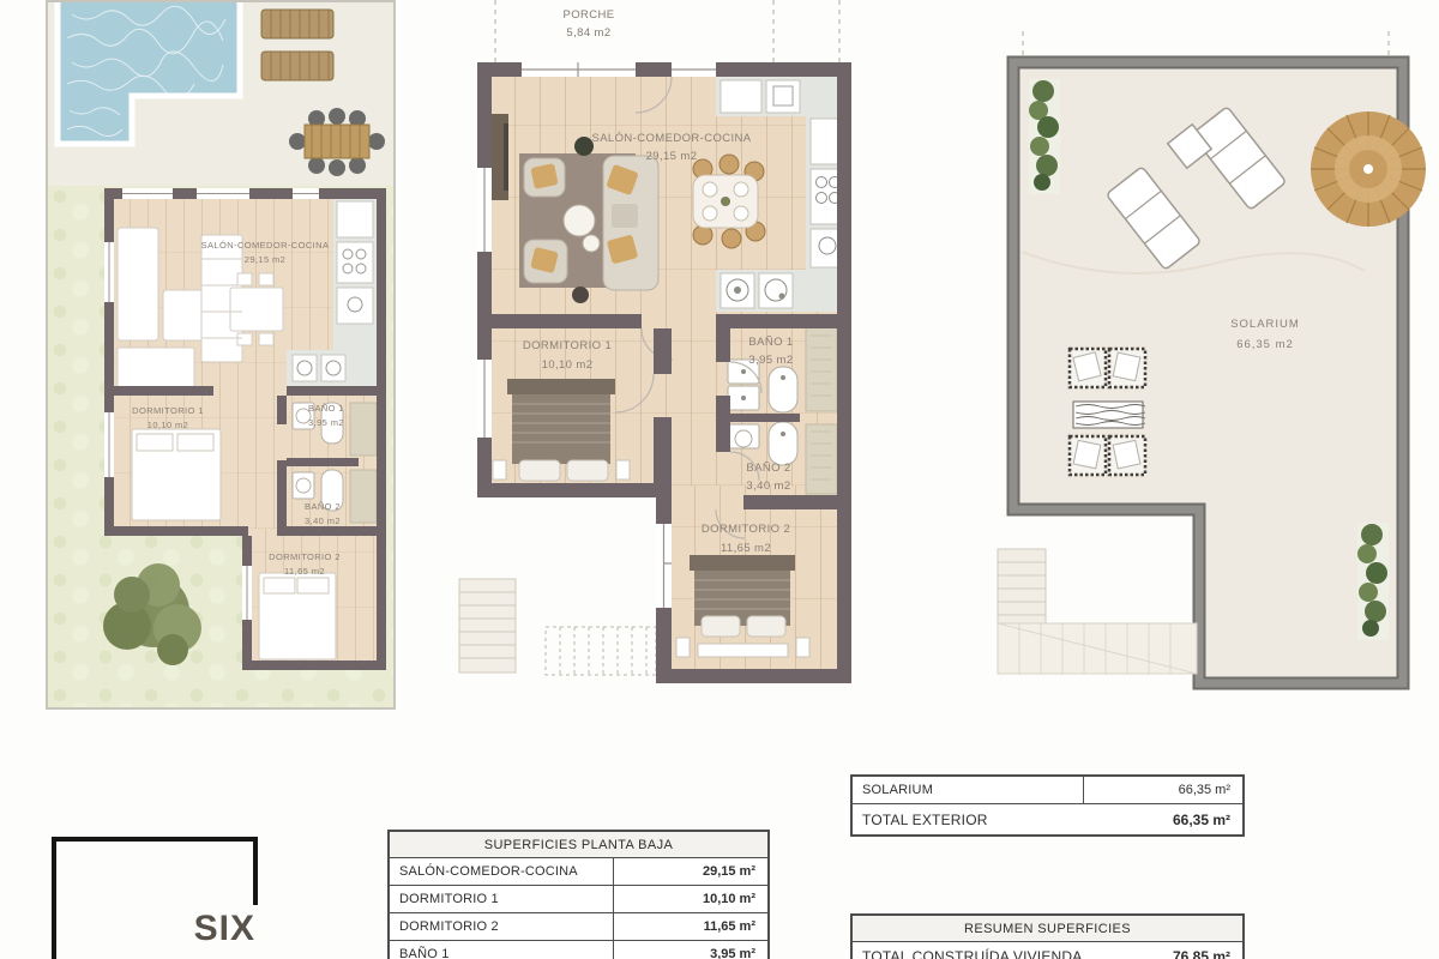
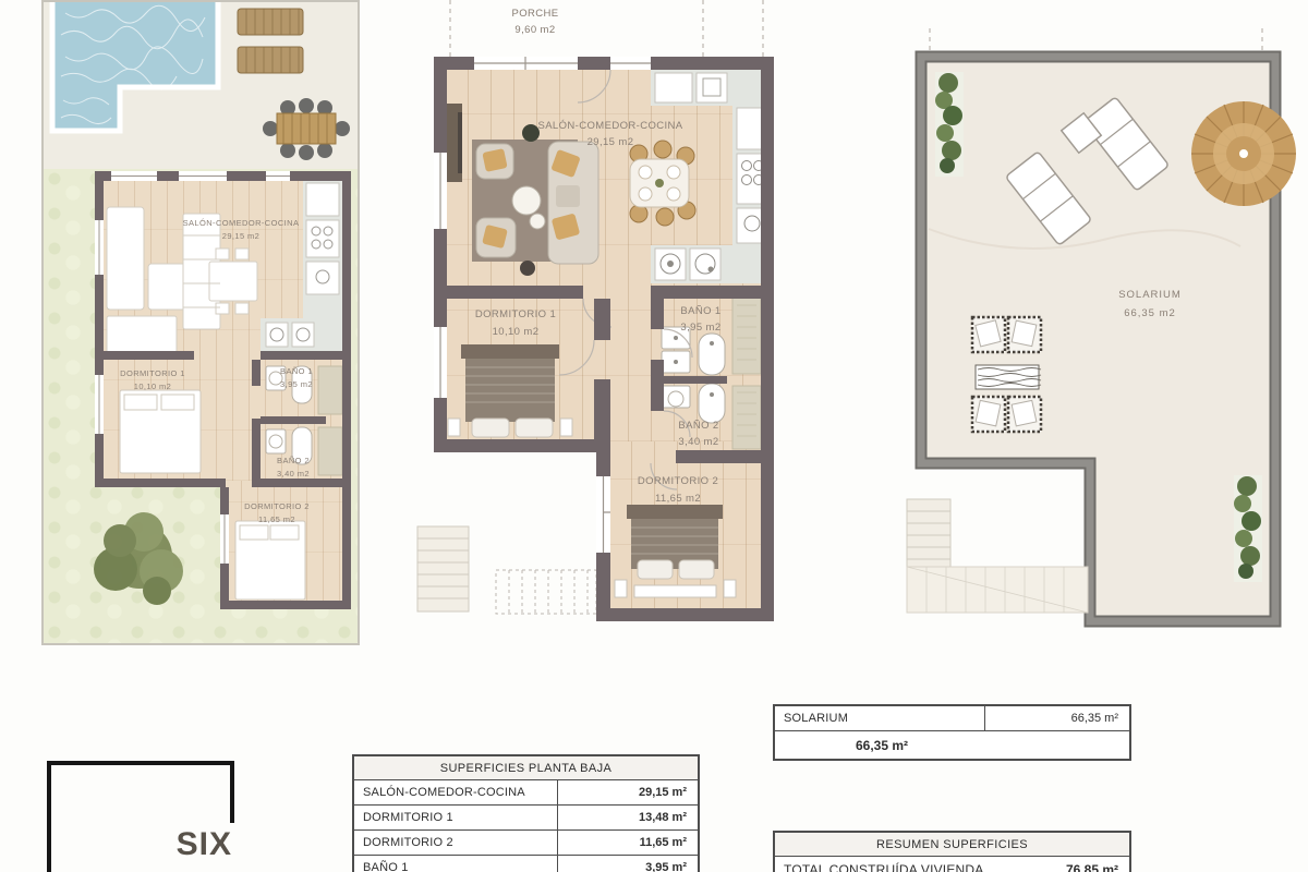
  SALÓN-COMEDOR-COCINA
  29,15 m2
  DORMITORIO 1
  10,10 m2
  BAÑO 1
  3,95 m2
  BAÑO 2
  3,40 m2
  DORMITORIO 2
  11,65 m2
  PORCHE
- 5,84 m2
+ 9,60 m2
  SALÓN-COMEDOR-COCINA
  29,15 m2
  DORMITORIO 1
  10,10 m2
  BAÑO 1
  3,95 m2
  BAÑO 2
  3,40 m2
  DORMITORIO 2
  11,65 m2
  SOLARIUM
  66,35 m2
  SUPERFICIES PLANTA BAJA
  SALÓN-COMEDOR-COCINA
  29,15 m²
  DORMITORIO 1
- 10,10 m²
+ 13,48 m²
  DORMITORIO 2
  11,65 m²
  BAÑO 1
  3,95 m²
  SOLARIUM
  66,35 m²
- TOTAL EXTERIOR
  66,35 m²
  RESUMEN SUPERFICIES
  TOTAL CONSTRUÍDA VIVIENDA
  76,85 m²
  SIX
